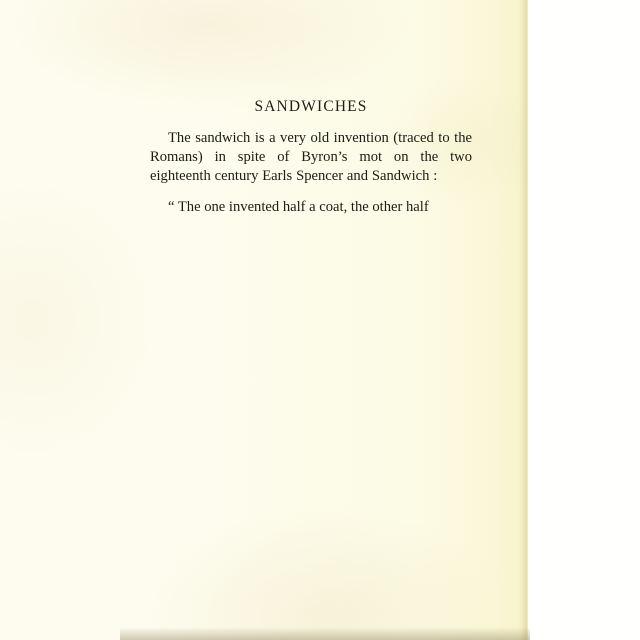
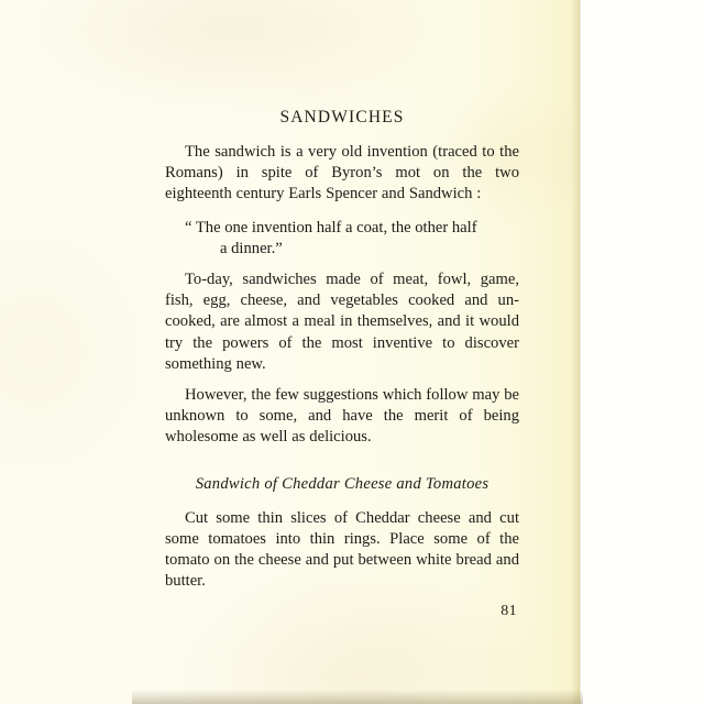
  SANDWICHES
  The sandwich is a very old invention (traced to the Romans) in spite of Byron’s mot on the two eighteenth century Earls Spencer and Sandwich :
- “ The one invented half a coat, the other half
+ “ The one invention half a coat, the other half
+ a dinner.”
+ To-day, sandwiches made of meat, fowl, game, fish, egg, cheese, and vegetables cooked and un-cooked, are almost a meal in themselves, and it would try the powers of the most inventive to discover something new.
+ However, the few suggestions which follow may be unknown to some, and have the merit of being wholesome as well as delicious.
+ Sandwich of Cheddar Cheese and Tomatoes
+ Cut some thin slices of Cheddar cheese and cut some tomatoes into thin rings. Place some of the tomato on the cheese and put between white bread and butter.
+ 81
